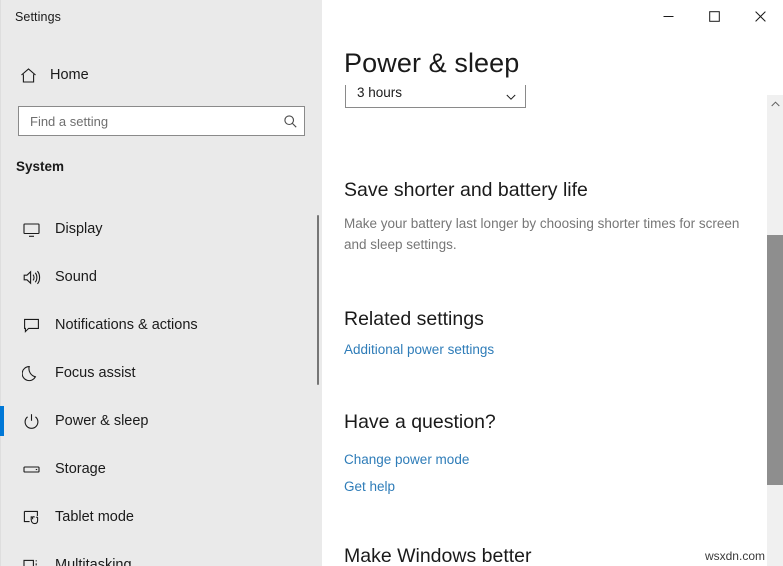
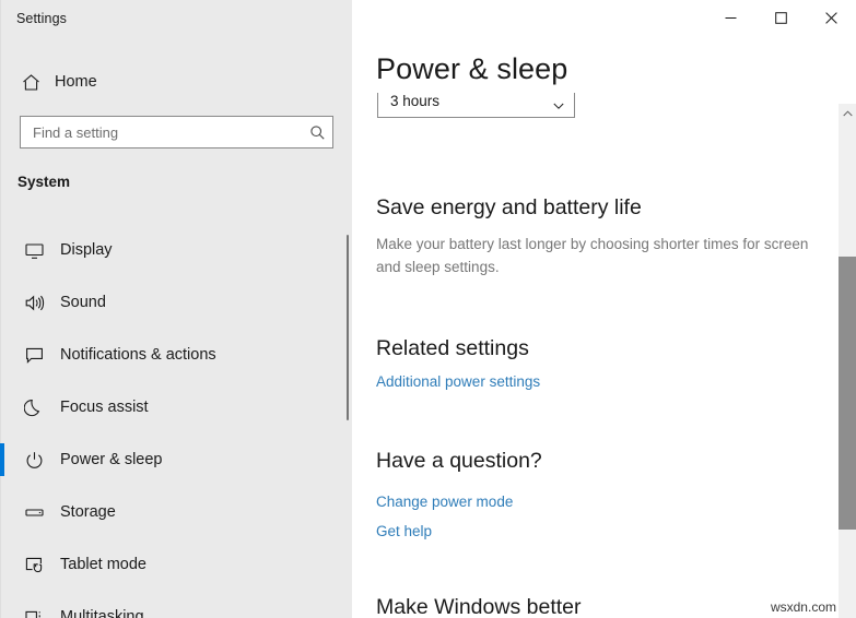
  Settings
  Home
  Find a setting
  System
  Display
  Sound
  Notifications & actions
  Focus assist
  Power & sleep
  Storage
  Tablet mode
  Multitasking
  Power & sleep
  3 hours
- Save shorter and battery life
+ Save energy and battery life
  Make your battery last longer by choosing shorter times for screen and sleep settings.
  Related settings
  Additional power settings
  Have a question?
  Change power mode
  Get help
  Make Windows better
  wsxdn.com
